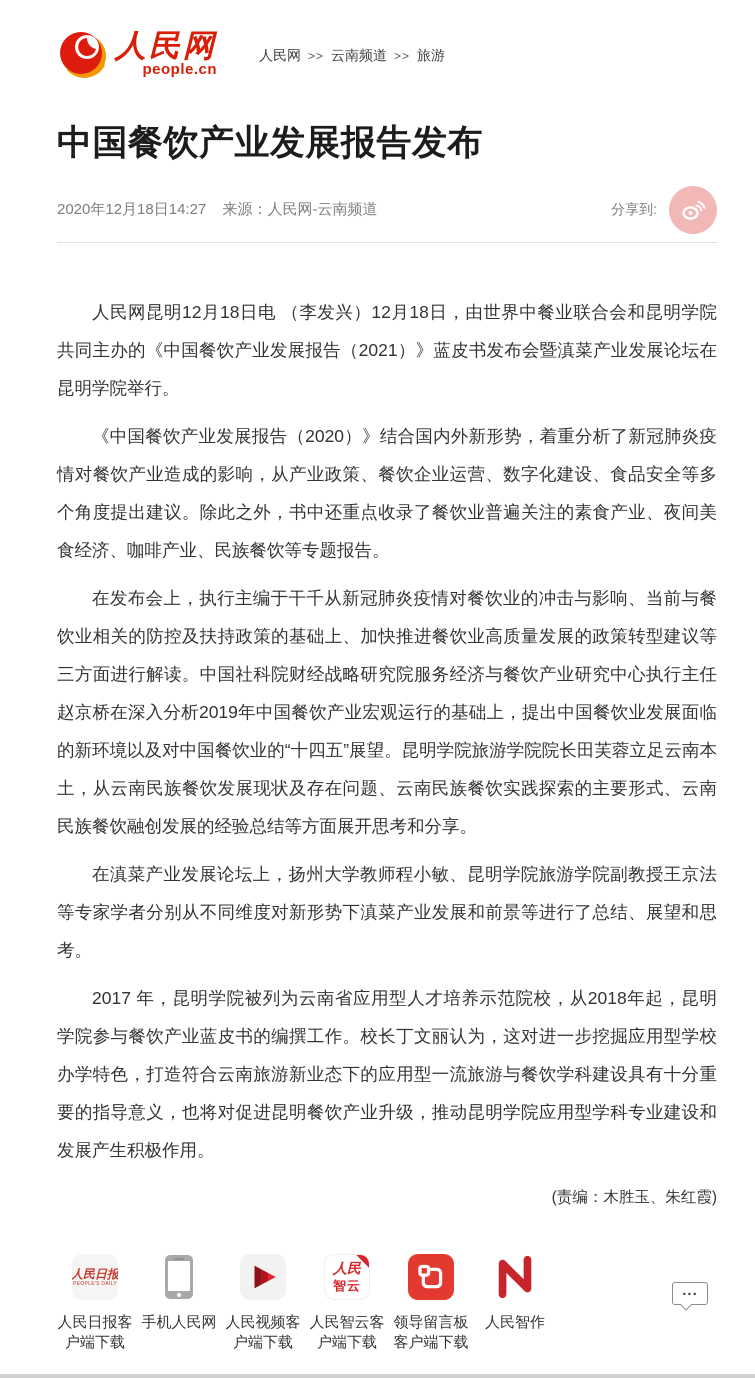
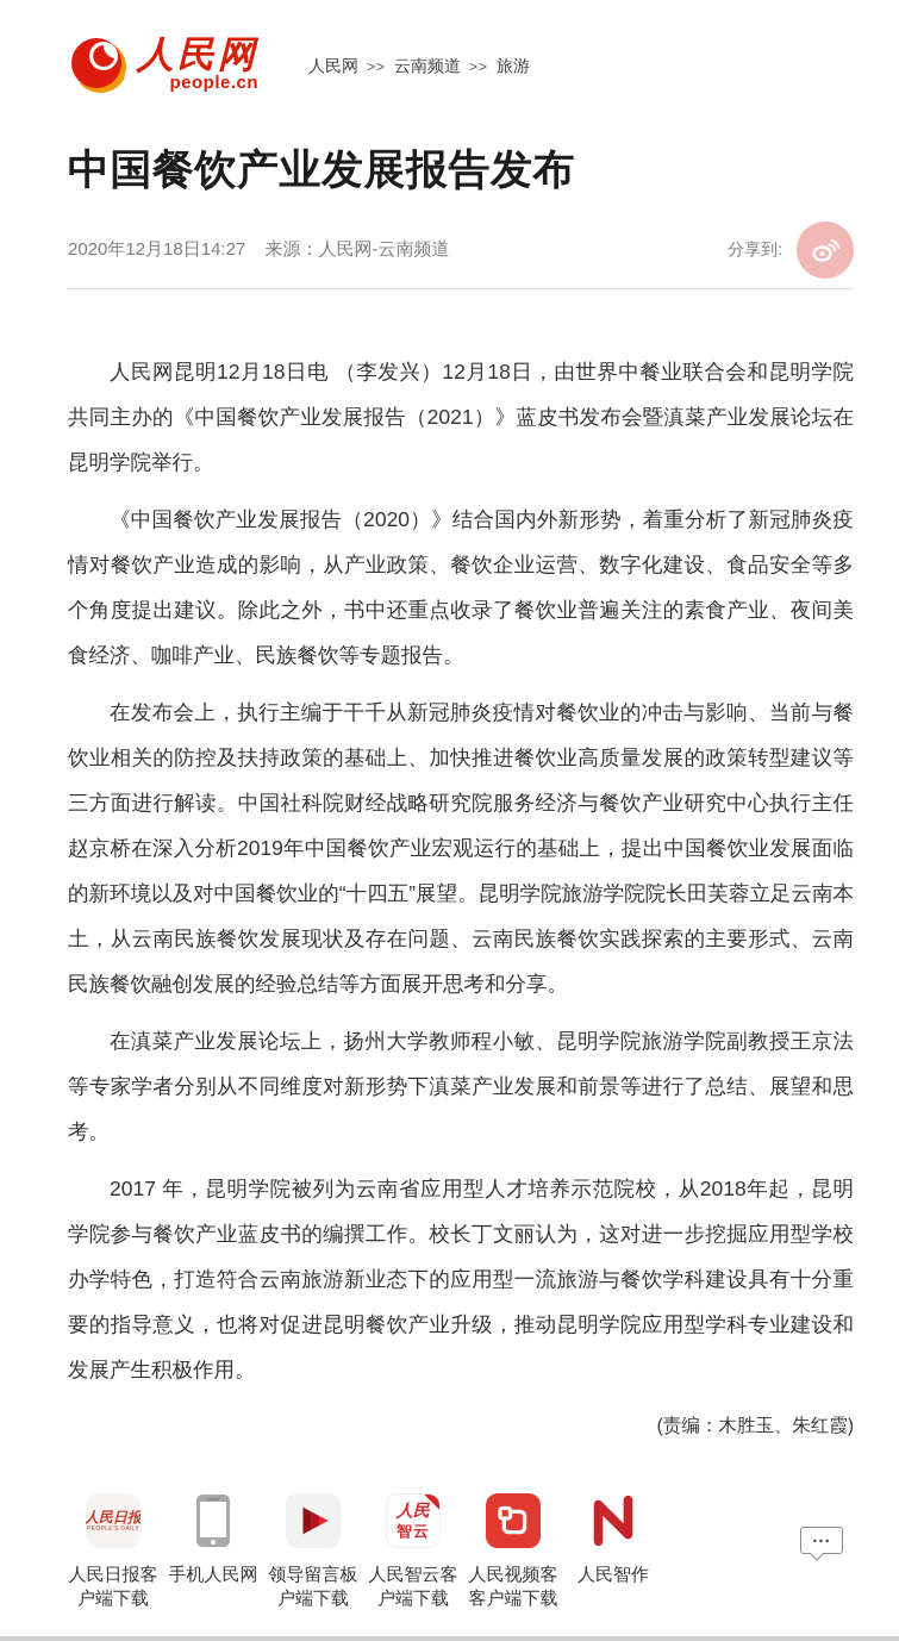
  人民网
  people.cn
  人民网 >> 云南频道 >> 旅游
  中国餐饮产业发展报告发布
  2020年12月18日14:27 来源：人民网-云南频道
  分享到:
  人民网昆明12月18日电 （李发兴）12月18日，由世界中餐业联合会和昆明学院共同主办的《中国餐饮产业发展报告（2021）》蓝皮书发布会暨滇菜产业发展论坛在昆明学院举行。
  《中国餐饮产业发展报告（2020）》结合国内外新形势，着重分析了新冠肺炎疫情对餐饮产业造成的影响，从产业政策、餐饮企业运营、数字化建设、食品安全等多个角度提出建议。除此之外，书中还重点收录了餐饮业普遍关注的素食产业、夜间美食经济、咖啡产业、民族餐饮等专题报告。
  在发布会上，执行主编于干千从新冠肺炎疫情对餐饮业的冲击与影响、当前与餐饮业相关的防控及扶持政策的基础上、加快推进餐饮业高质量发展的政策转型建议等三方面进行解读。中国社科院财经战略研究院服务经济与餐饮产业研究中心执行主任赵京桥在深入分析2019年中国餐饮产业宏观运行的基础上，提出中国餐饮业发展面临的新环境以及对中国餐饮业的“十四五”展望。昆明学院旅游学院院长田芙蓉立足云南本土，从云南民族餐饮发展现状及存在问题、云南民族餐饮实践探索的主要形式、云南民族餐饮融创发展的经验总结等方面展开思考和分享。
  在滇菜产业发展论坛上，扬州大学教师程小敏、昆明学院旅游学院副教授王京法等专家学者分别从不同维度对新形势下滇菜产业发展和前景等进行了总结、展望和思考。
  2017 年，昆明学院被列为云南省应用型人才培养示范院校，从2018年起，昆明学院参与餐饮产业蓝皮书的编撰工作。校长丁文丽认为，这对进一步挖掘应用型学校办学特色，打造符合云南旅游新业态下的应用型一流旅游与餐饮学科建设具有十分重要的指导意义，也将对促进昆明餐饮产业升级，推动昆明学院应用型学科专业建设和发展产生积极作用。
  (责编：木胜玉、朱红霞)
  人民日报
  人民日报客
  户端下载
  手机人民网
- 人民视频客
+ 领导留言板
  户端下载
  人民
  智云
  人民智云客
  户端下载
- 领导留言板
+ 人民视频客
  客户端下载
  人民智作
  ...
